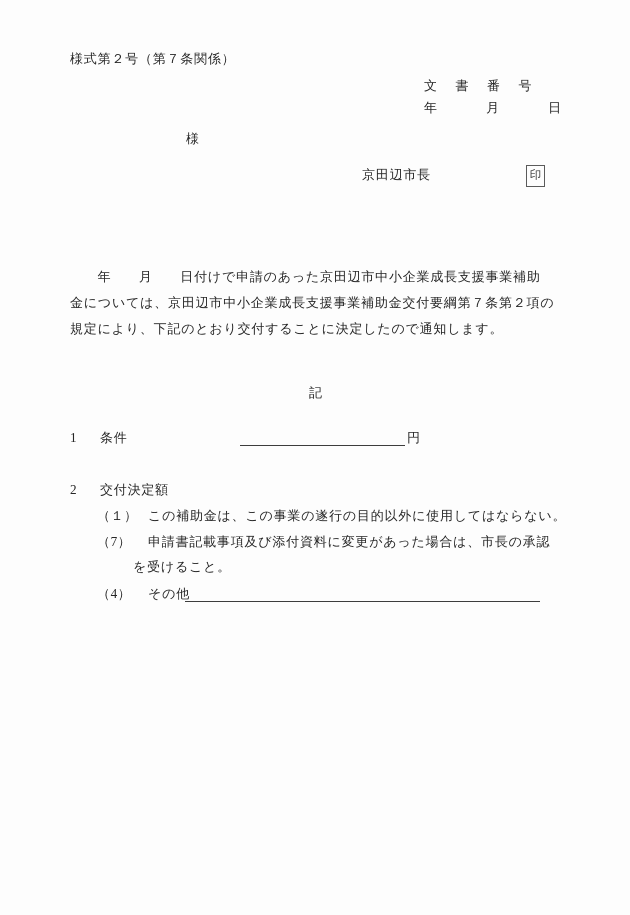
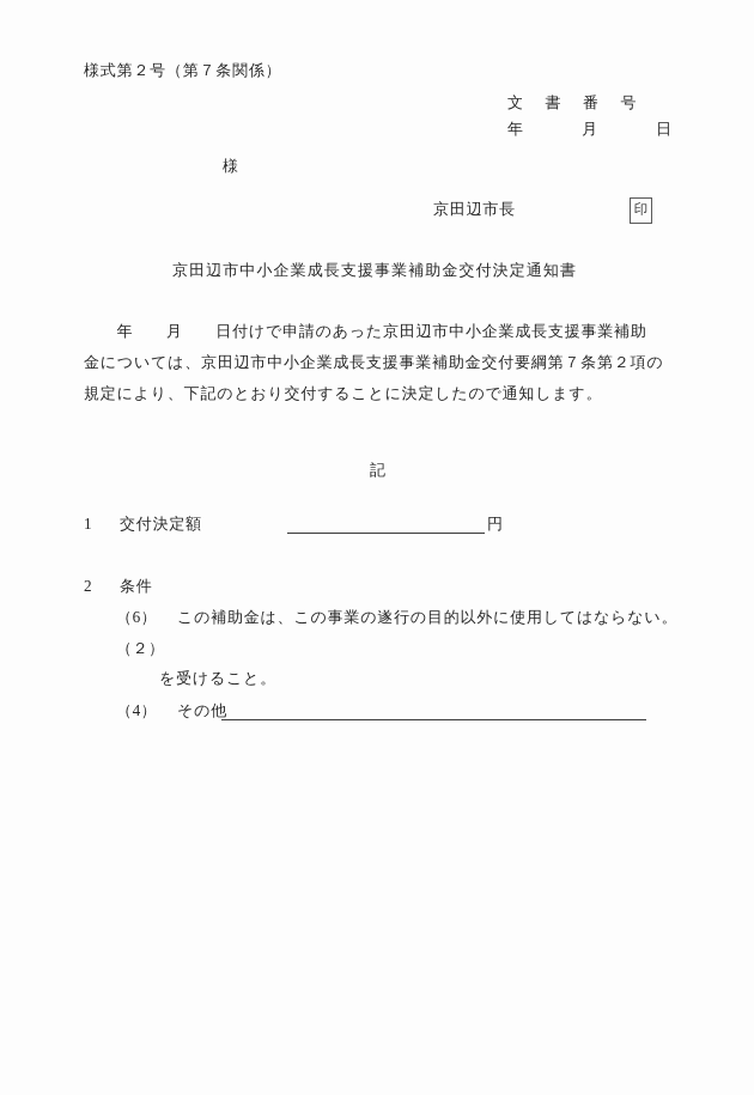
  様式第２号（第７条関係）
  文 書 番 号
  年 月 日
  様
  京田辺市長
  印
+ 京田辺市中小企業成長支援事業補助金交付決定通知書
  年 月 日付けで申請のあった京田辺市中小企業成長支援事業補助
  金については、京田辺市中小企業成長支援事業補助金交付要綱第７条第２項の
  規定により、下記のとおり交付することに決定したので通知します。
  記
  1
- 条件
+ 交付決定額
  円
  2
- 交付決定額
+ 条件
- （１）
+ （6）
  この補助金は、この事業の遂行の目的以外に使用してはならない。
- （7）
+ （２）
- 申請書記載事項及び添付資料に変更があった場合は、市長の承認
  を受けること。
  （4）
  その他
